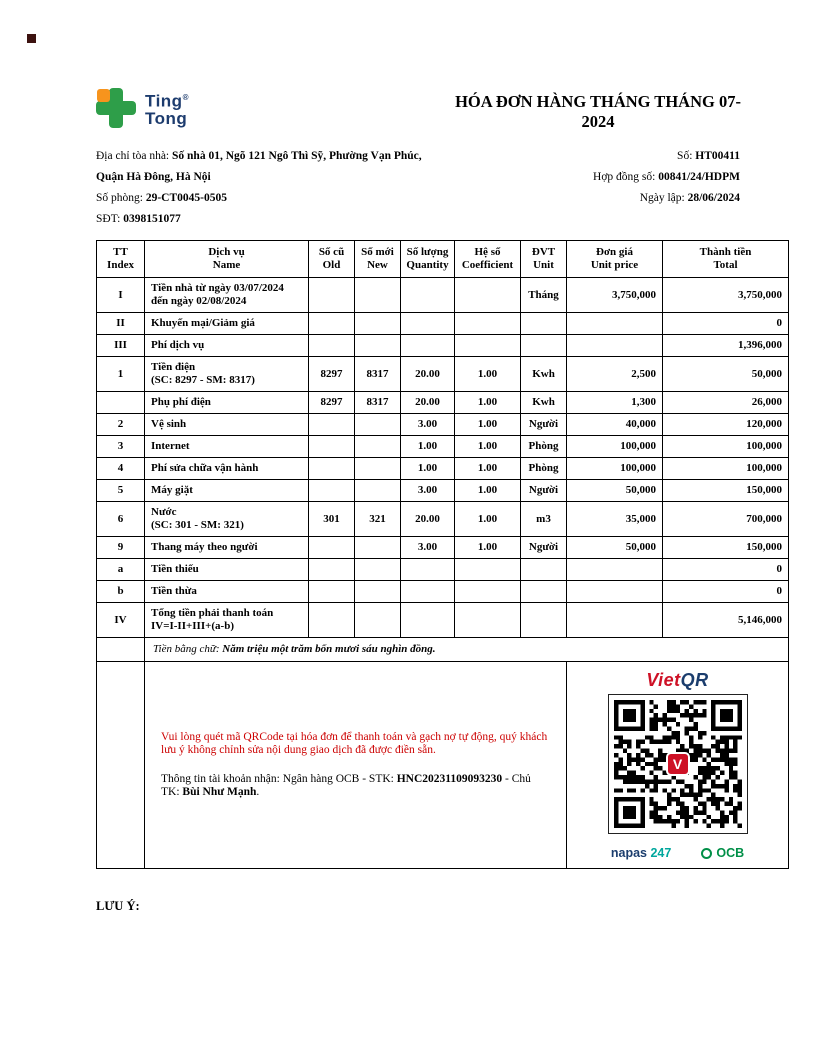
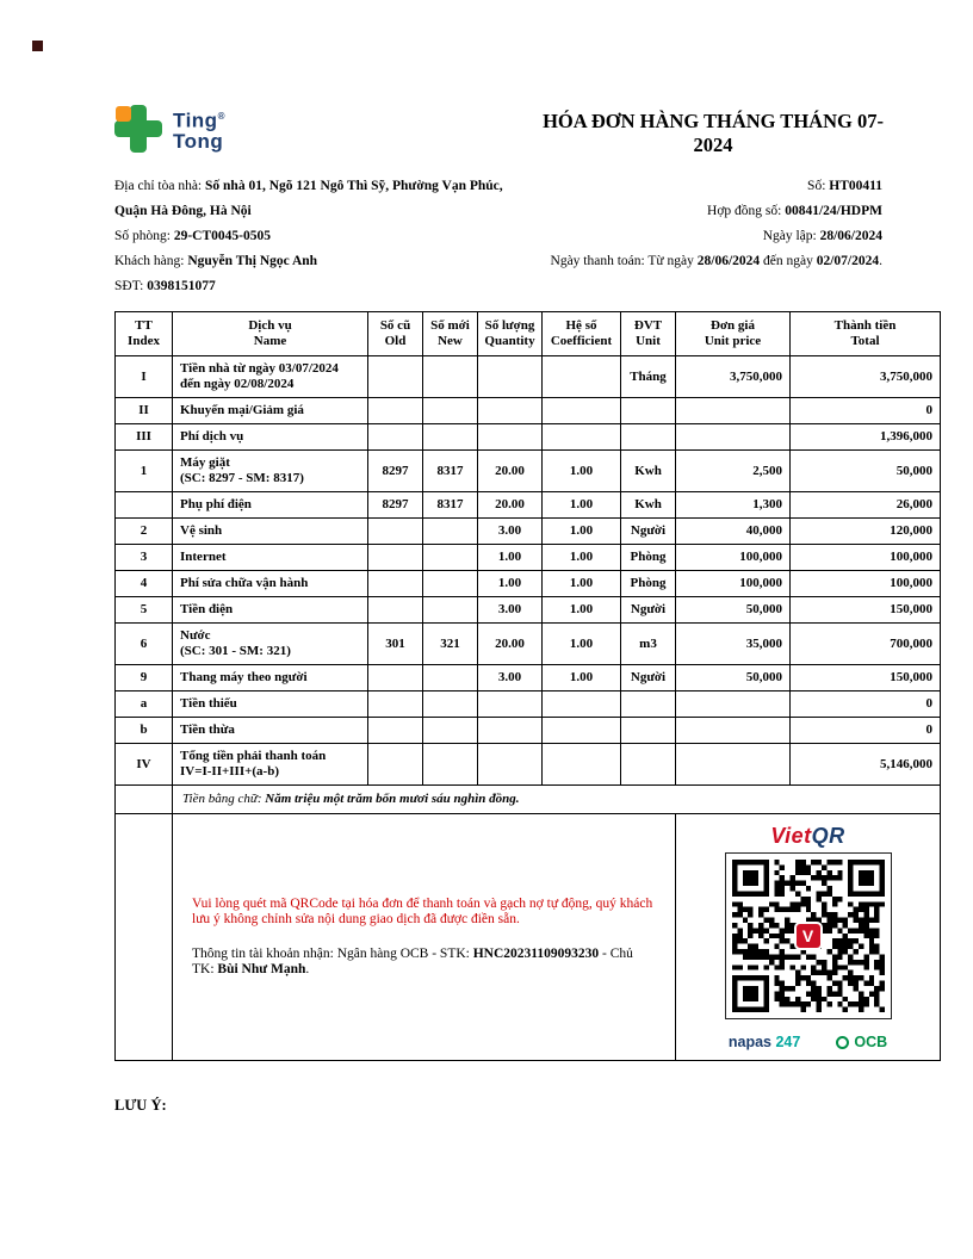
  Ting®
  Tong
  HÓA ĐƠN HÀNG THÁNG THÁNG 07-
  2024
  Địa chỉ tòa nhà: Số nhà 01, Ngõ 121 Ngô Thì Sỹ, Phường Vạn Phúc, Quận Hà Đông, Hà Nội
  Số: HT00411
  Hợp đồng số: 00841/24/HDPM
  Số phòng: 29-CT0045-0505
  Ngày lập: 28/06/2024
+ Khách hàng: Nguyễn Thị Ngọc Anh
+ Ngày thanh toán: Từ ngày 28/06/2024 đến ngày 02/07/2024.
  SĐT: 0398151077
  TTIndex	Dịch vụName	Số cũOld	Số mớiNew	Số lượngQuantity	Hệ sốCoefficient	ĐVTUnit	Đơn giáUnit price	Thành tiềnTotal
  I	Tiền nhà từ ngày 03/07/2024đến ngày 02/08/2024					Tháng	3,750,000	3,750,000
  II	Khuyến mại/Giảm giá							0
  III	Phí dịch vụ							1,396,000
- 1	Tiền điện(SC: 8297 - SM: 8317)	8297	8317	20.00	1.00	Kwh	2,500	50,000
+ 1	Máy giặt(SC: 8297 - SM: 8317)	8297	8317	20.00	1.00	Kwh	2,500	50,000
  	Phụ phí điện	8297	8317	20.00	1.00	Kwh	1,300	26,000
  2	Vệ sinh			3.00	1.00	Người	40,000	120,000
  3	Internet			1.00	1.00	Phòng	100,000	100,000
  4	Phí sửa chữa vận hành			1.00	1.00	Phòng	100,000	100,000
- 5	Máy giặt			3.00	1.00	Người	50,000	150,000
+ 5	Tiền điện			3.00	1.00	Người	50,000	150,000
  6	Nước(SC: 301 - SM: 321)	301	321	20.00	1.00	m3	35,000	700,000
  9	Thang máy theo người			3.00	1.00	Người	50,000	150,000
  a	Tiền thiếu							0
  b	Tiền thừa							0
  IV	Tổng tiền phải thanh toánIV=I-II+III+(a-b)							5,146,000
  	Tiền bằng chữ: Năm triệu một trăm bốn mươi sáu nghìn đồng.
  	Vui lòng quét mã QRCode tại hóa đơn để thanh toán và gạch nợ tự động, quý khách lưu ý không chỉnh sửa nội dung giao dịch đã được điền sẵn. Thông tin tài khoản nhận: Ngân hàng OCB - STK: HNC20231109093230 - Chủ TK: Bùi Như Mạnh.	VietQR V napas 247 OCB
  LƯU Ý:
